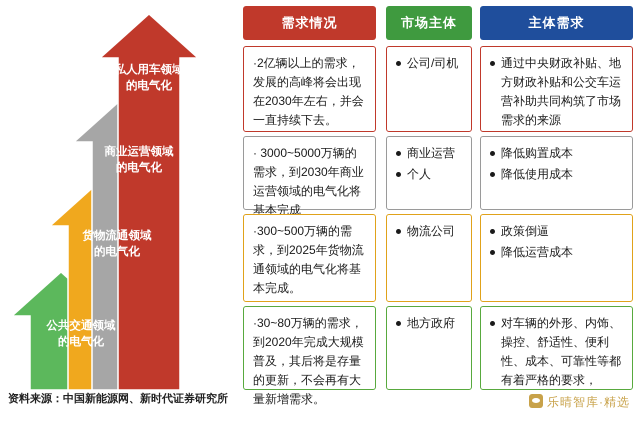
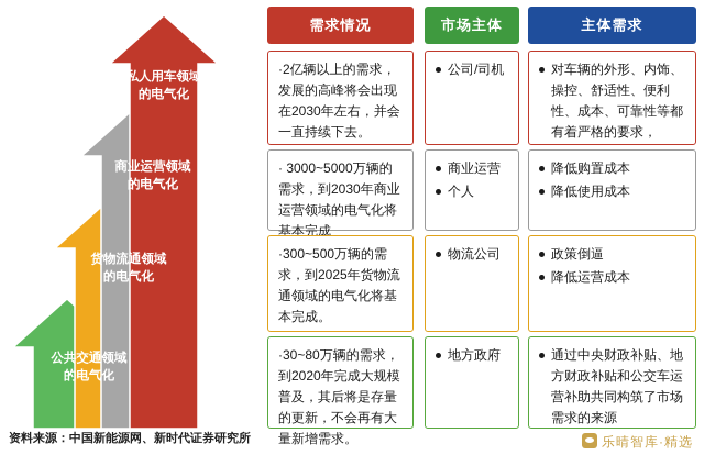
  私人用车领域的电气化
  商业运营领域的电气化
  货物流通领域的电气化
  公共交通领域的电气化
  需求情况
  市场主体
  主体需求
  ·2亿辆以上的需求，发展的高峰将会出现在2030年左右，并会一直持续下去。
  · 3000~5000万辆的需求，到2030年商业运营领域的电气化将基本完成
  ·300~500万辆的需求，到2025年货物流通领域的电气化将基本完成。
  ·30~80万辆的需求，到2020年完成大规模普及，其后将是存量的更新，不会再有大量新增需求。
  公司/司机
  商业运营
  个人
  物流公司
  地方政府
- 通过中央财政补贴、地方财政补贴和公交车运营补助共同构筑了市场需求的来源
+ 对车辆的外形、内饰、操控、舒适性、便利性、成本、可靠性等都有着严格的要求，
  降低购置成本
  降低使用成本
  政策倒逼
  降低运营成本
- 对车辆的外形、内饰、操控、舒适性、便利性、成本、可靠性等都有着严格的要求，
+ 通过中央财政补贴、地方财政补贴和公交车运营补助共同构筑了市场需求的来源
  资料来源：中国新能源网、新时代证券研究所
  乐晴智库·精选
